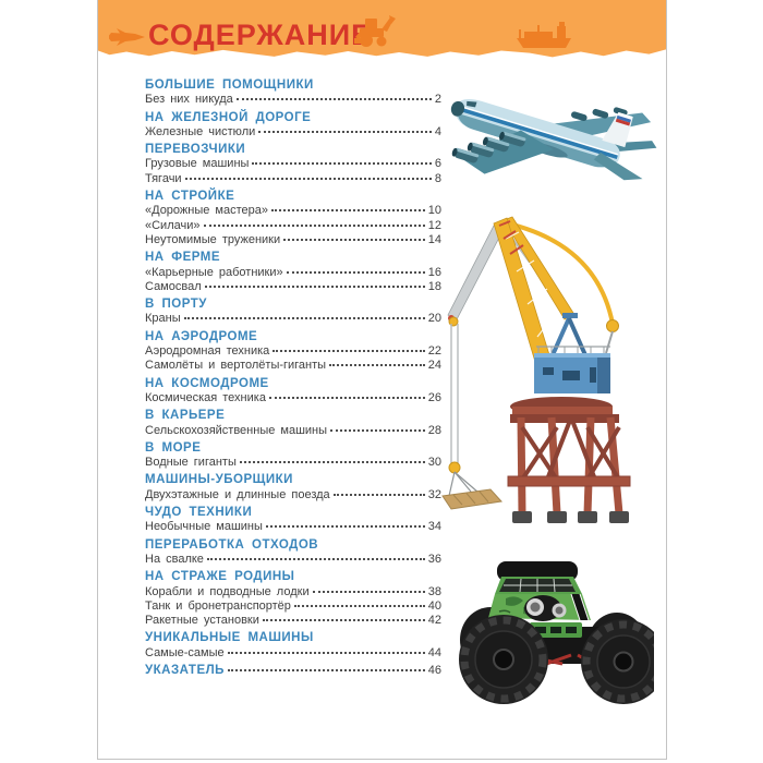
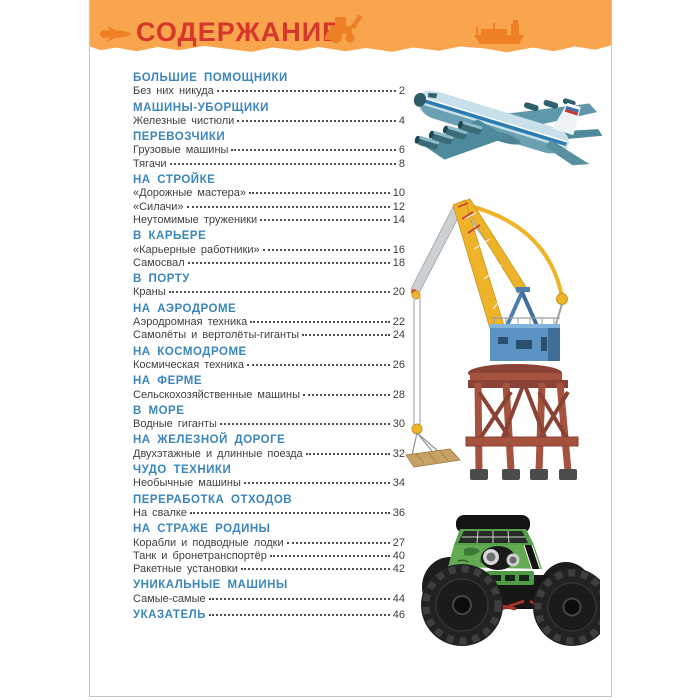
  СОДЕРЖАНИ
  БОЛЬШИЕ ПОМОЩНИКИ
  Без них никуда
  2
- НА ЖЕЛЕЗНОЙ ДОРОГЕ
+ МАШИНЫ-УБОРЩИКИ
  Железные чистюли
  4
  ПЕРЕВОЗЧИКИ
  Грузовые машины
  6
  Тягачи
  8
  НА СТРОЙКЕ
  «Дорожные мастера»
  10
  «Силачи»
  12
  Неутомимые труженики
  14
- НА ФЕРМЕ
+ В КАРЬЕРЕ
  «Карьерные работники»
  16
  Самосвал
  18
  В ПОРТУ
  Краны
  20
  НА АЭРОДРОМЕ
  Аэродромная техника
  22
  Самолёты и вертолёты-гиганты
  24
  НА КОСМОДРОМЕ
  Космическая техника
  26
- В КАРЬЕРЕ
+ НА ФЕРМЕ
  Сельскохозяйственные машины
  28
  В МОРЕ
  Водные гиганты
  30
- МАШИНЫ-УБОРЩИКИ
+ НА ЖЕЛЕЗНОЙ ДОРОГЕ
  Двухэтажные и длинные поезда
  32
  ЧУДО ТЕХНИКИ
  Необычные машины
  34
  ПЕРЕРАБОТКА ОТХОДОВ
  На свалке
  36
  НА СТРАЖЕ РОДИНЫ
  Корабли и подводные лодки
- 38
+ 27
  Танк и бронетранспортёр
  40
  Ракетные установки
  42
  УНИКАЛЬНЫЕ МАШИНЫ
  Самые-самые
  44
  УКАЗАТЕЛЬ
  46
